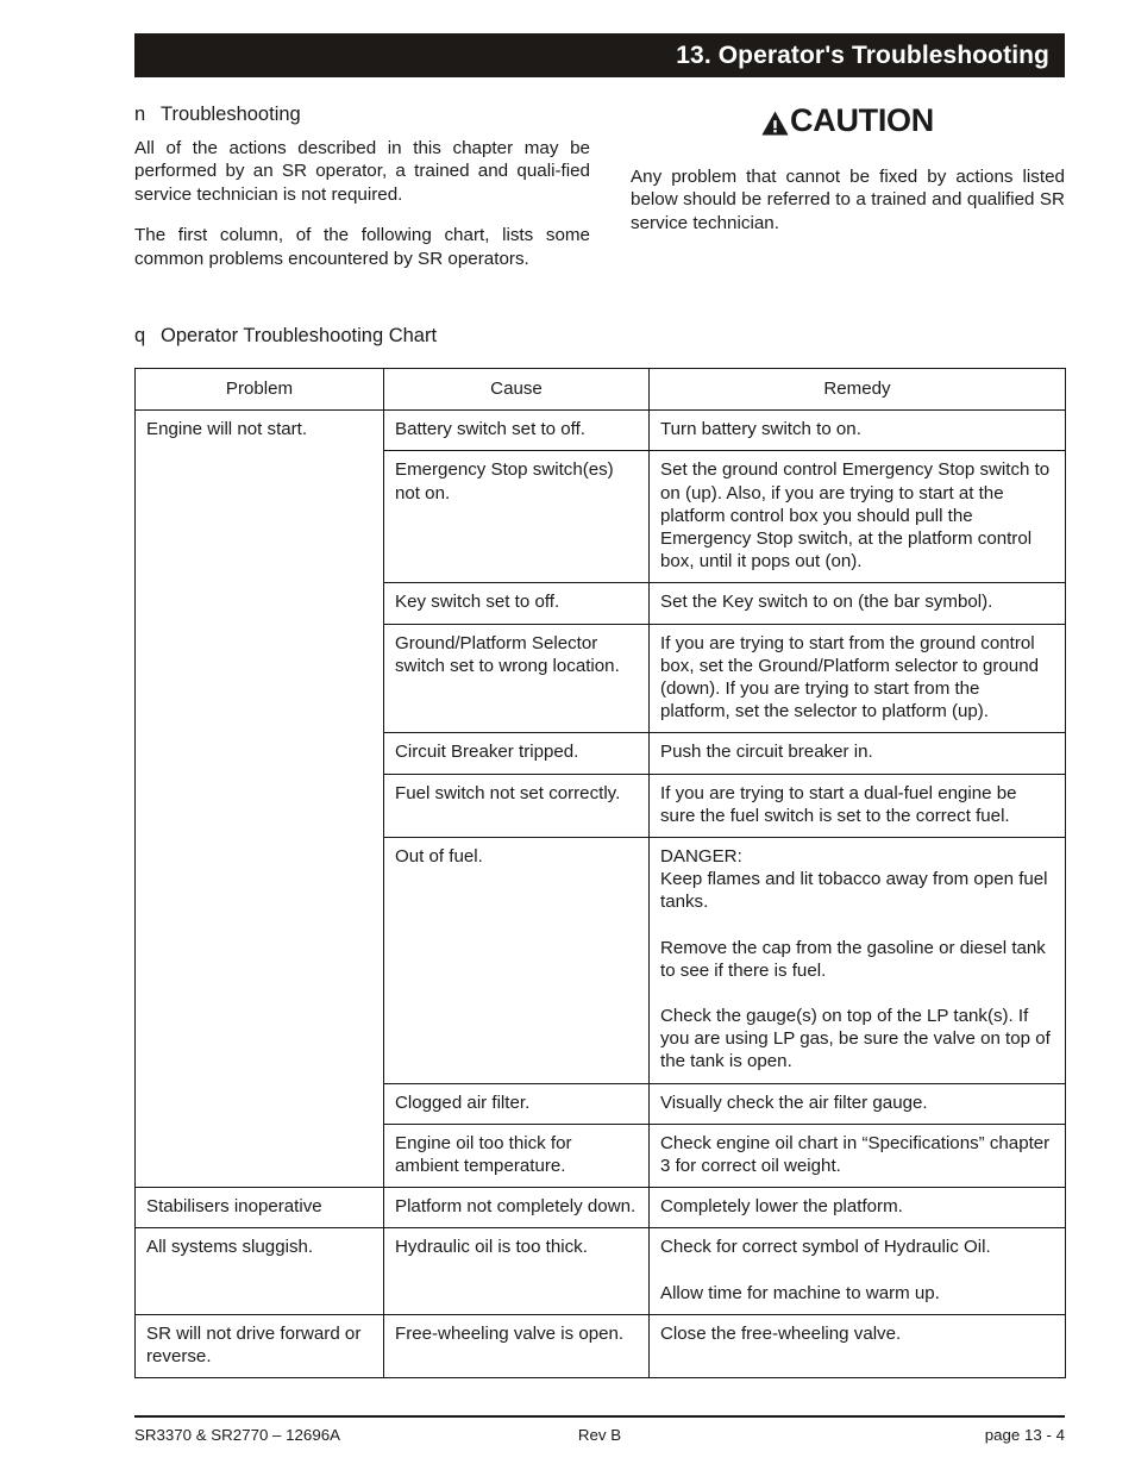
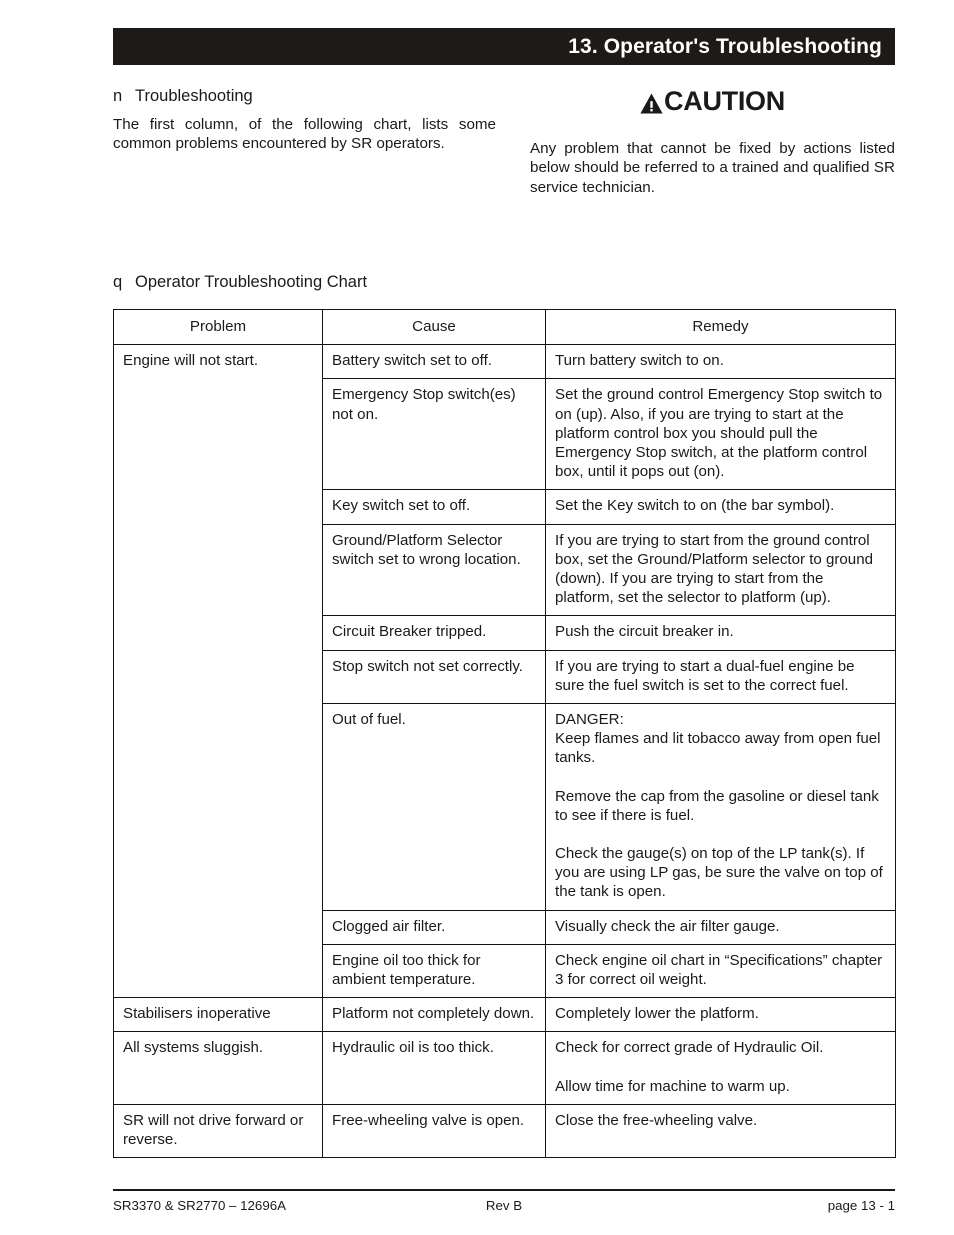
  13. Operator's Troubleshooting
  n Troubleshooting
- All of the actions described in this chapter may be performed by an SR operator, a trained and quali-fied service technician is not required.
  The first column, of the following chart, lists some common problems encountered by SR operators.
  CAUTION
  Any problem that cannot be fixed by actions listed below should be referred to a trained and qualified SR service technician.
  q Operator Troubleshooting Chart
  Problem	Cause	Remedy
  Engine will not start.	Battery switch set to off.	Turn battery switch to on.
  Emergency Stop switch(es) not on.	Set the ground control Emergency Stop switch to on (up). Also, if you are trying to start at the platform control box you should pull the Emergency Stop switch, at the platform control box, until it pops out (on).
  Key switch set to off.	Set the Key switch to on (the bar symbol).
  Ground/Platform Selector switch set to wrong location.	If you are trying to start from the ground control box, set the Ground/Platform selector to ground (down). If you are trying to start from the platform, set the selector to platform (up).
  Circuit Breaker tripped.	Push the circuit breaker in.
- Fuel switch not set correctly.	If you are trying to start a dual-fuel engine be sure the fuel switch is set to the correct fuel.
+ Stop switch not set correctly.	If you are trying to start a dual-fuel engine be sure the fuel switch is set to the correct fuel.
  Out of fuel.	DANGER:Keep flames and lit tobacco away from open fuel tanks.Remove the cap from the gasoline or diesel tank to see if there is fuel.Check the gauge(s) on top of the LP tank(s). If you are using LP gas, be sure the valve on top of the tank is open.
  Clogged air filter.	Visually check the air filter gauge.
  Engine oil too thick for ambient temperature.	Check engine oil chart in “Specifications” chapter 3 for correct oil weight.
  Stabilisers inoperative	Platform not completely down.	Completely lower the platform.
- All systems sluggish.	Hydraulic oil is too thick.	Check for correct symbol of Hydraulic Oil.Allow time for machine to warm up.
+ All systems sluggish.	Hydraulic oil is too thick.	Check for correct grade of Hydraulic Oil.Allow time for machine to warm up.
  SR will not drive forward or reverse.	Free-wheeling valve is open.	Close the free-wheeling valve.
  SR3370 & SR2770 – 12696A
  Rev B
- page 13 - 4
+ page 13 - 1
